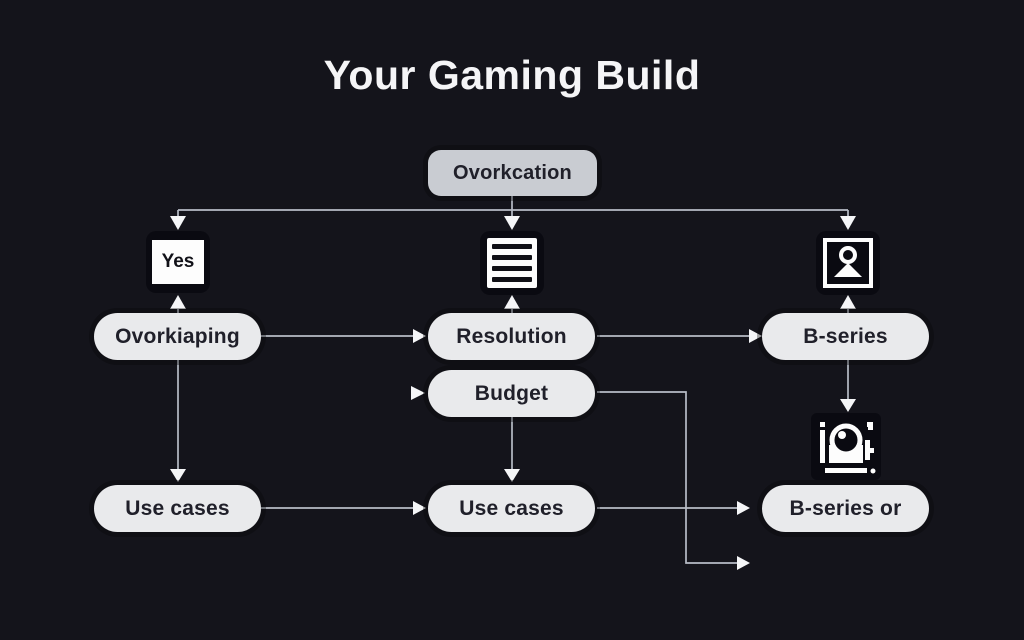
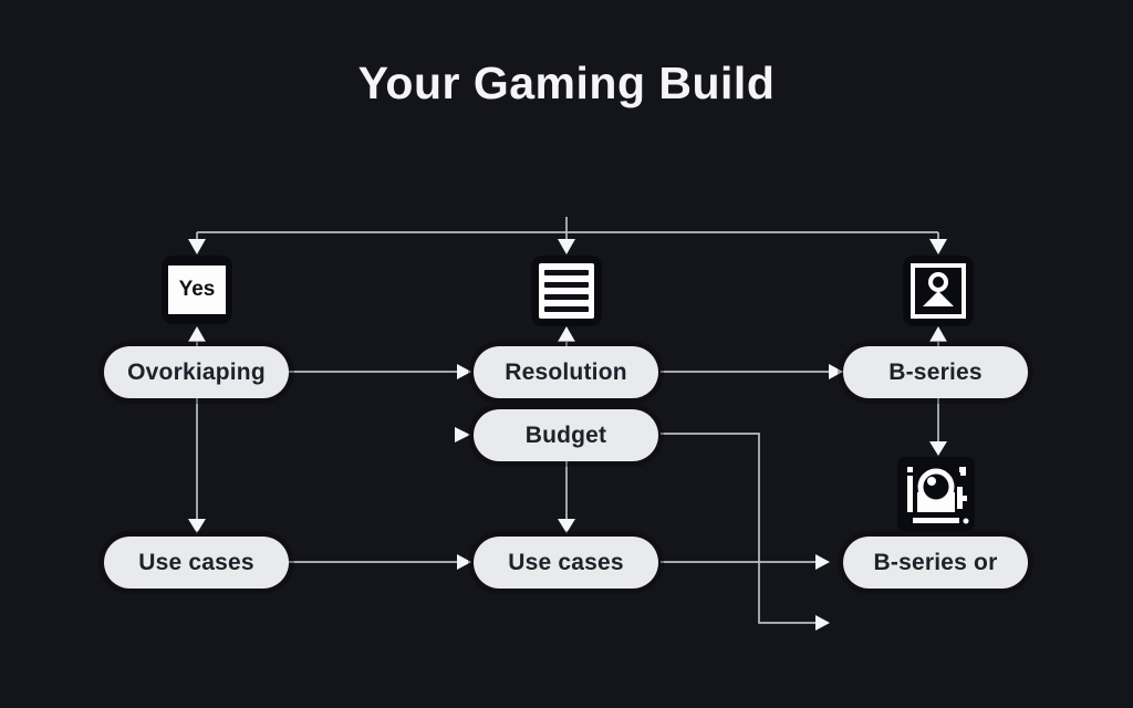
  Your Gaming Build
- Ovorkcation
  Yes
  Ovorkiaping
  Resolution
  B-series
  Budget
  Use cases
  Use cases
  B-series or
